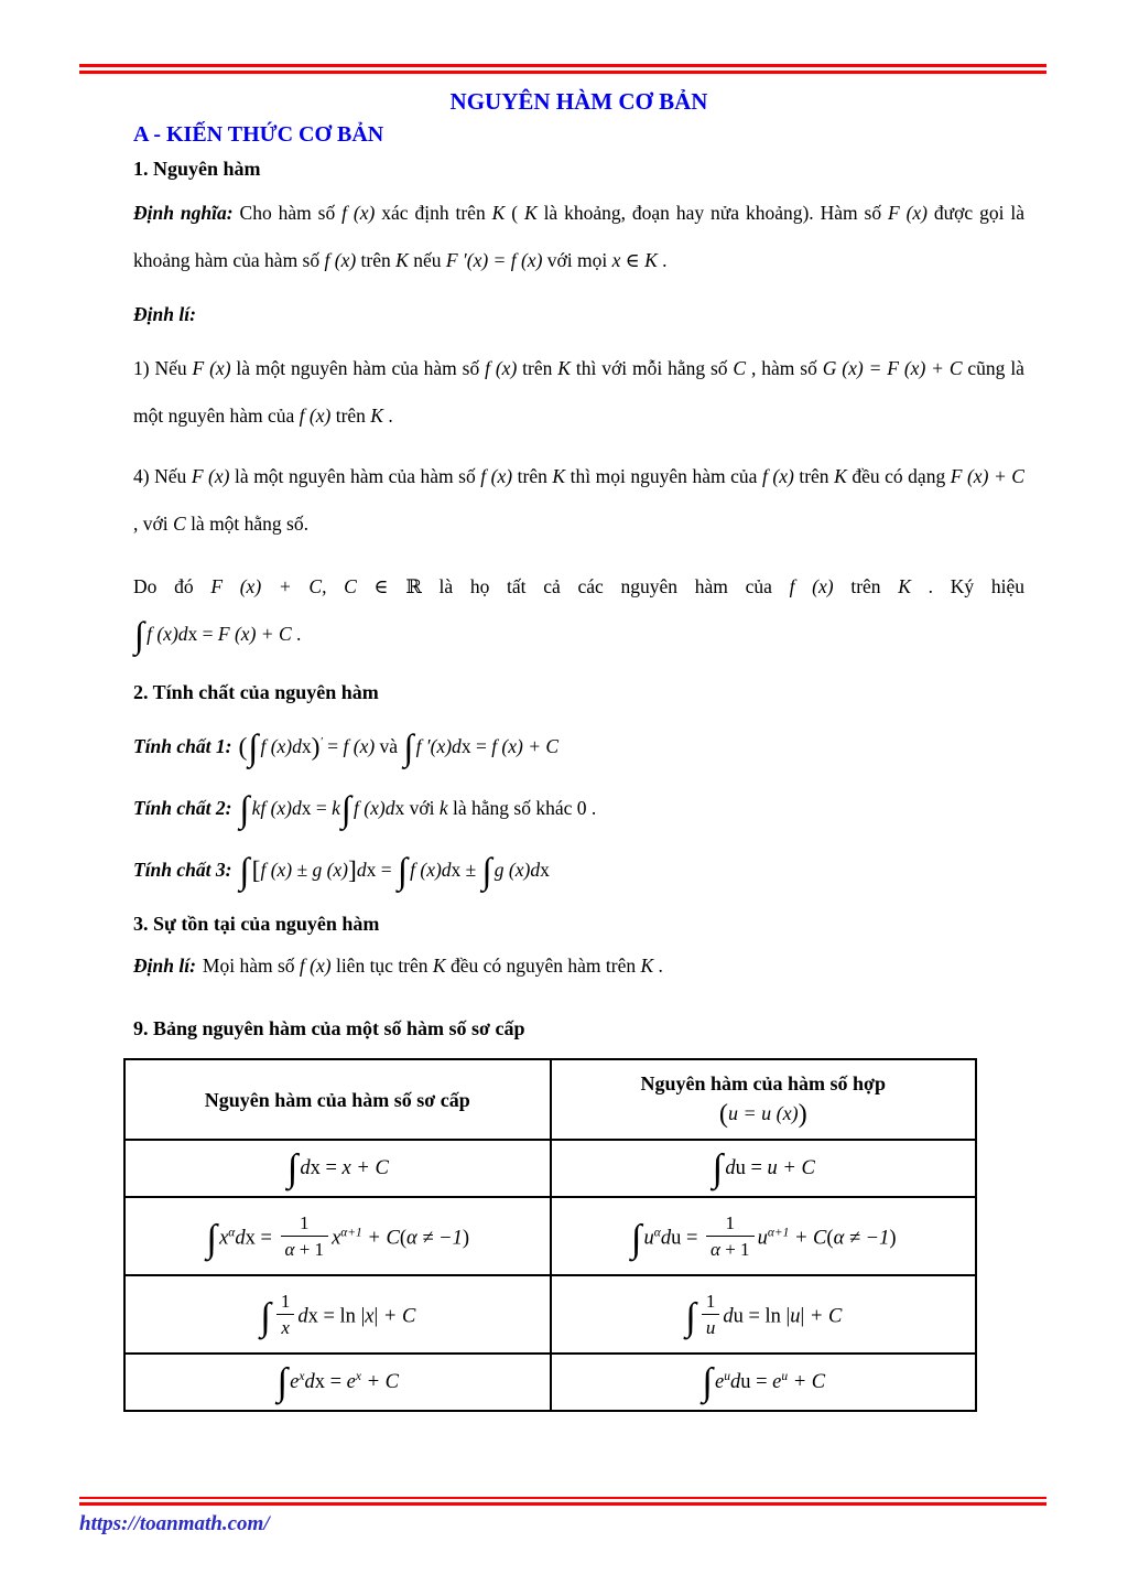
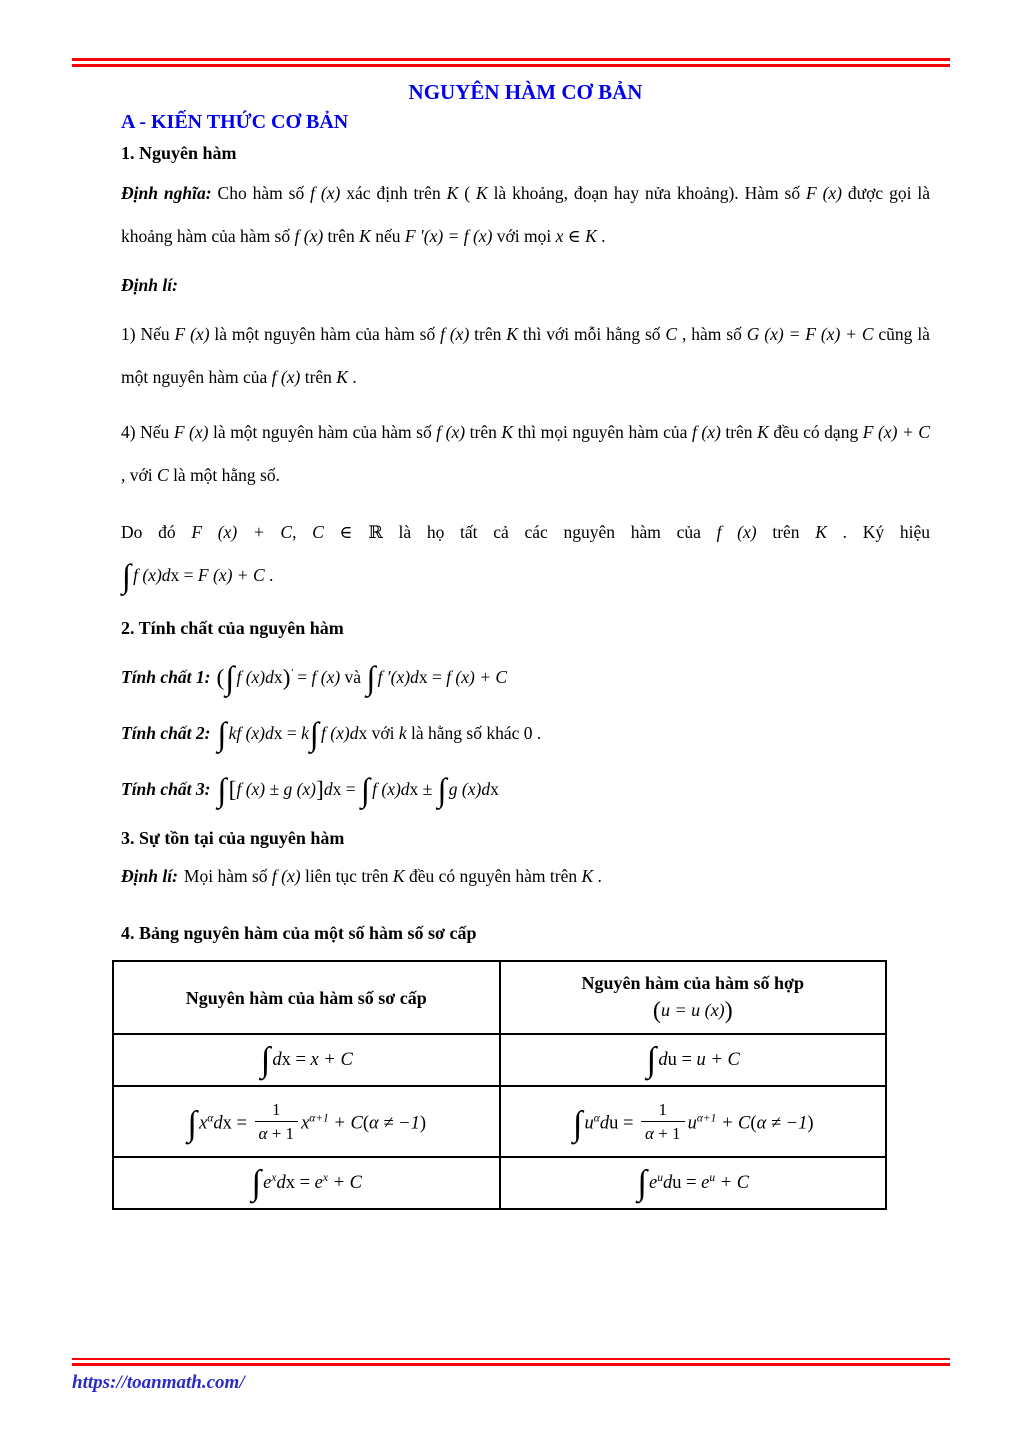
  NGUYÊN HÀM CƠ BẢN
  A - KIẾN THỨC CƠ BẢN
  1. Nguyên hàm
  Định nghĩa: Cho hàm số f (x) xác định trên K ( K là khoảng, đoạn hay nửa khoảng). Hàm số F (x) được gọi là khoảng hàm của hàm số f (x) trên K nếu F ′(x) = f (x) với mọi x ∈ K .
  Định lí:
  1) Nếu F (x) là một nguyên hàm của hàm số f (x) trên K thì với mỗi hằng số C , hàm số G (x) = F (x) + C cũng là một nguyên hàm của f (x) trên K .
  4) Nếu F (x) là một nguyên hàm của hàm số f (x) trên K thì mọi nguyên hàm của f (x) trên K đều có dạng F (x) + C , với C là một hằng số.
  Do đó F (x) + C, C ∈ ℝ là họ tất cả các nguyên hàm của f (x) trên K . Ký hiệu
  ∫f (x)dx = F (x) + C .
  2. Tính chất của nguyên hàm
  Tính chất 1: (∫f (x)dx)′ = f (x) và ∫f ′(x)dx = f (x) + C
  Tính chất 2: ∫kf (x)dx = k∫f (x)dx với k là hằng số khác 0 .
  Tính chất 3: ∫[f (x) ± g (x)]dx = ∫f (x)dx ± ∫g (x)dx
  3. Sự tồn tại của nguyên hàm
  Định lí: Mọi hàm số f (x) liên tục trên K đều có nguyên hàm trên K .
- 9. Bảng nguyên hàm của một số hàm số sơ cấp
+ 4. Bảng nguyên hàm của một số hàm số sơ cấp
  Nguyên hàm của hàm số sơ cấp	Nguyên hàm của hàm số hợp (u = u (x))
  ∫dx = x + C	∫du = u + C
  ∫xαdx = 1α + 1xα+1 + C(α ≠ −1)	∫uαdu = 1α + 1uα+1 + C(α ≠ −1)
- ∫ 1xdx = ln |x| + C	∫ 1udu = ln |u| + C
  ∫exdx = ex + C	∫eudu = eu + C
  https://toanmath.com/
